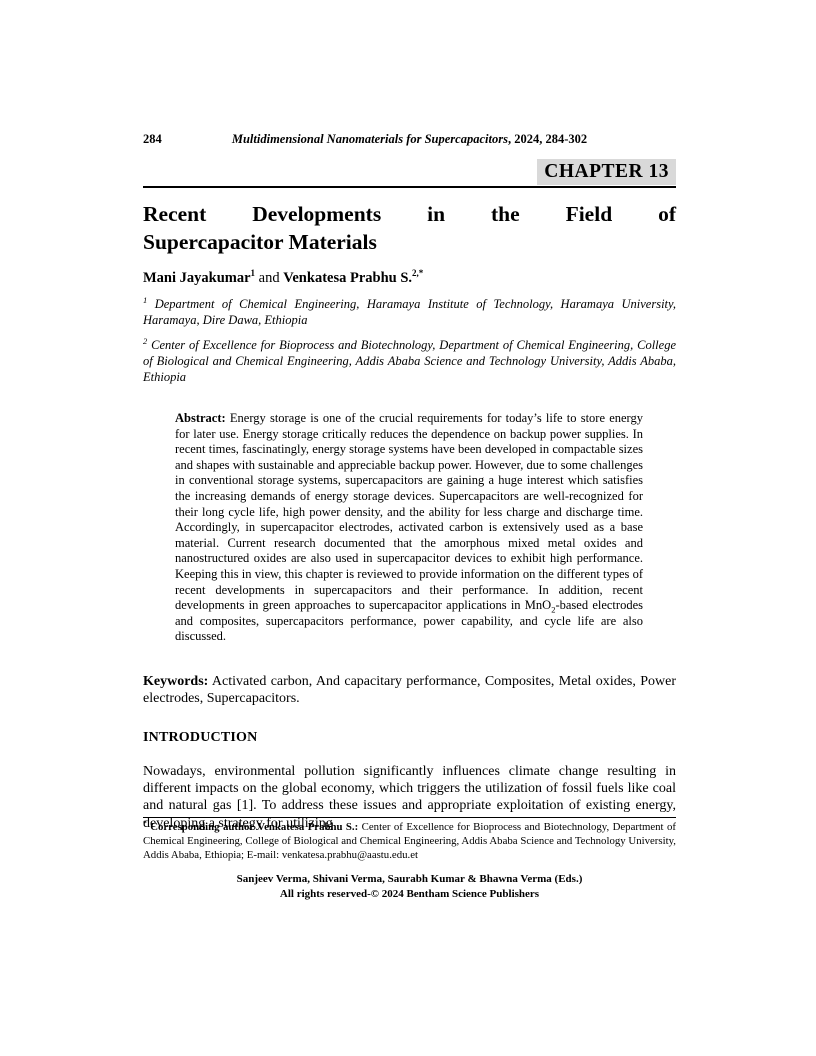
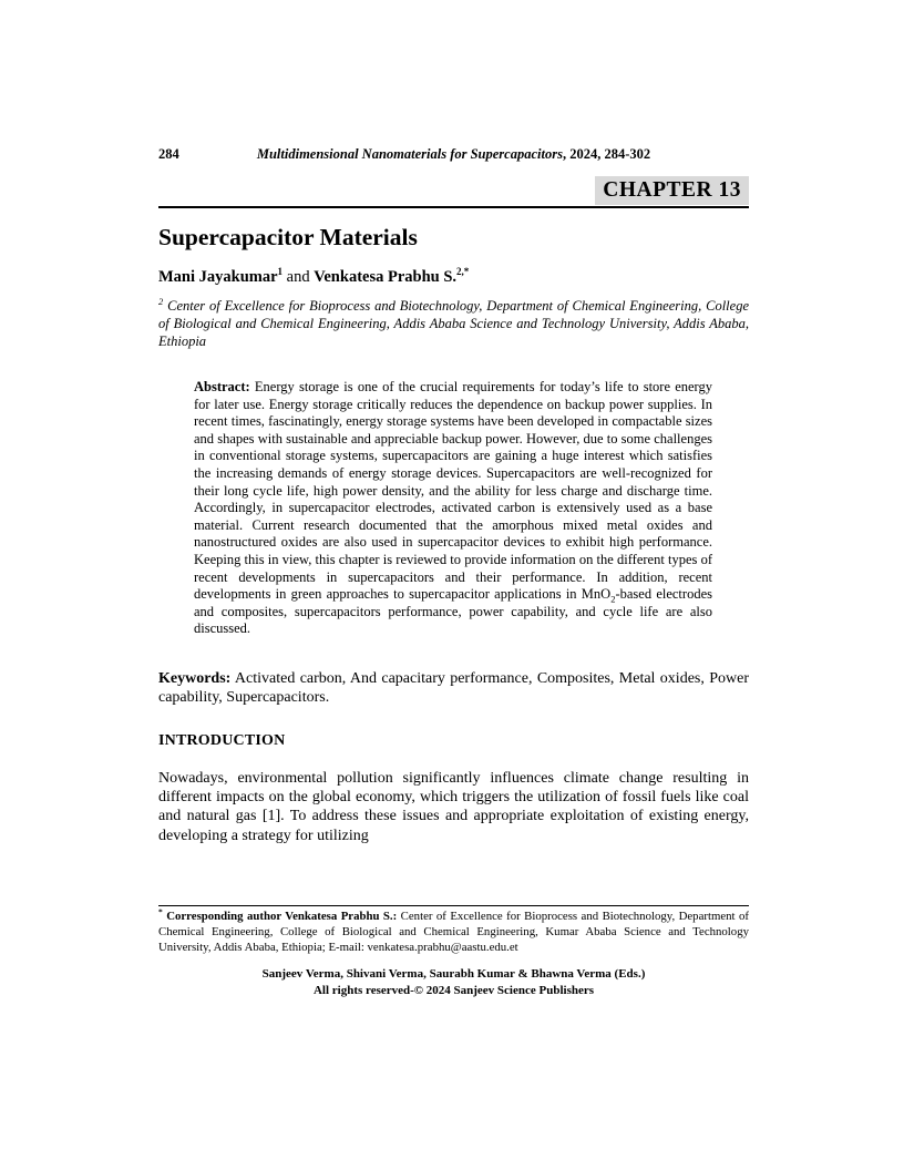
  284
  Multidimensional Nanomaterials for Supercapacitors, 2024, 284-302
  CHAPTER 13
- Recent Developments in the Field of
  Supercapacitor Materials
  Mani Jayakumar1 and Venkatesa Prabhu S.2,*
- 1 Department of Chemical Engineering, Haramaya Institute of Technology, Haramaya University, Haramaya, Dire Dawa, Ethiopia
  2 Center of Excellence for Bioprocess and Biotechnology, Department of Chemical Engineering, College of Biological and Chemical Engineering, Addis Ababa Science and Technology University, Addis Ababa, Ethiopia
  Abstract: Energy storage is one of the crucial requirements for today’s life to store energy for later use. Energy storage critically reduces the dependence on backup power supplies. In recent times, fascinatingly, energy storage systems have been developed in compactable sizes and shapes with sustainable and appreciable backup power. However, due to some challenges in conventional storage systems, supercapacitors are gaining a huge interest which satisfies the increasing demands of energy storage devices. Supercapacitors are well-recognized for their long cycle life, high power density, and the ability for less charge and discharge time. Accordingly, in supercapacitor electrodes, activated carbon is extensively used as a base material. Current research documented that the amorphous mixed metal oxides and nanostructured oxides are also used in supercapacitor devices to exhibit high performance. Keeping this in view, this chapter is reviewed to provide information on the different types of recent developments in supercapacitors and their performance. In addition, recent developments in green approaches to supercapacitor applications in MnO2-based electrodes and composites, supercapacitors performance, power capability, and cycle life are also discussed.
- Keywords: Activated carbon, And capacitary performance, Composites, Metal oxides, Power electrodes, Supercapacitors.
+ Keywords: Activated carbon, And capacitary performance, Composites, Metal oxides, Power capability, Supercapacitors.
  INTRODUCTION
  Nowadays, environmental pollution significantly influences climate change resulting in different impacts on the global economy, which triggers the utilization of fossil fuels like coal and natural gas [1]. To address these issues and appropriate exploitation of existing energy, developing a strategy for utilizing
- * Corresponding author Venkatesa Prabhu S.: Center of Excellence for Bioprocess and Biotechnology, Department of Chemical Engineering, College of Biological and Chemical Engineering, Addis Ababa Science and Technology University, Addis Ababa, Ethiopia; E-mail: venkatesa.prabhu@aastu.edu.et
+ * Corresponding author Venkatesa Prabhu S.: Center of Excellence for Bioprocess and Biotechnology, Department of Chemical Engineering, College of Biological and Chemical Engineering, Kumar Ababa Science and Technology University, Addis Ababa, Ethiopia; E-mail: venkatesa.prabhu@aastu.edu.et
  Sanjeev Verma, Shivani Verma, Saurabh Kumar & Bhawna Verma (Eds.)
- All rights reserved-© 2024 Bentham Science Publishers
+ All rights reserved-© 2024 Sanjeev Science Publishers
